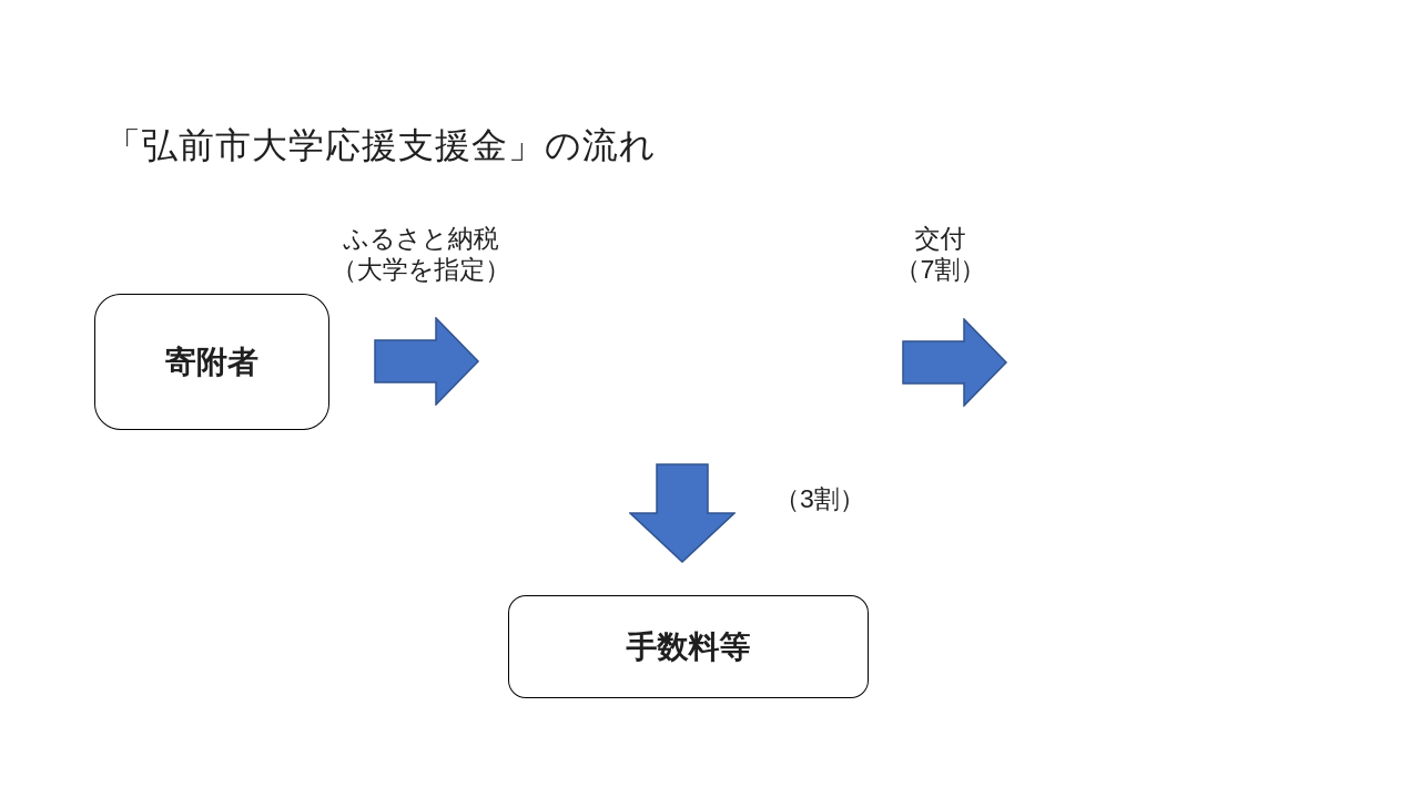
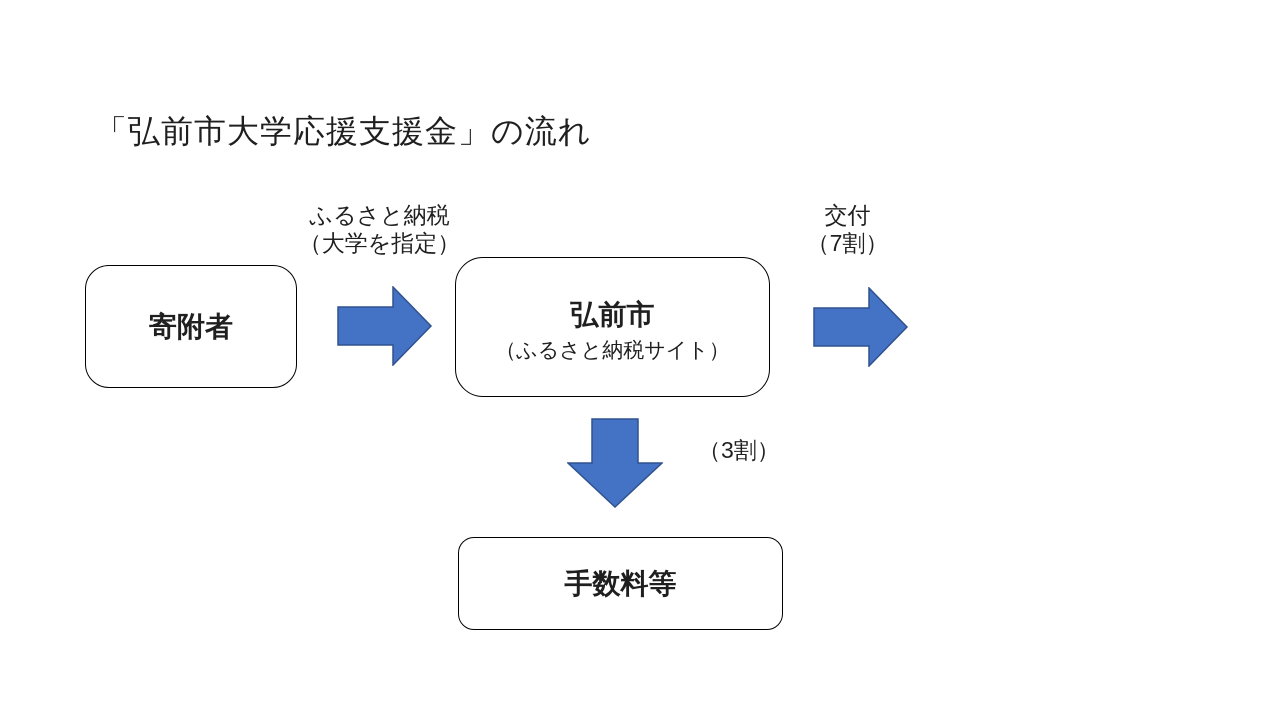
  「弘前市大学応援支援金」の流れ
  ふるさと納税
  （大学を指定）
  交付
  （7割）
  （3割）
  寄附者
+ 弘前市
+ （ふるさと納税サイト）
  手数料等
